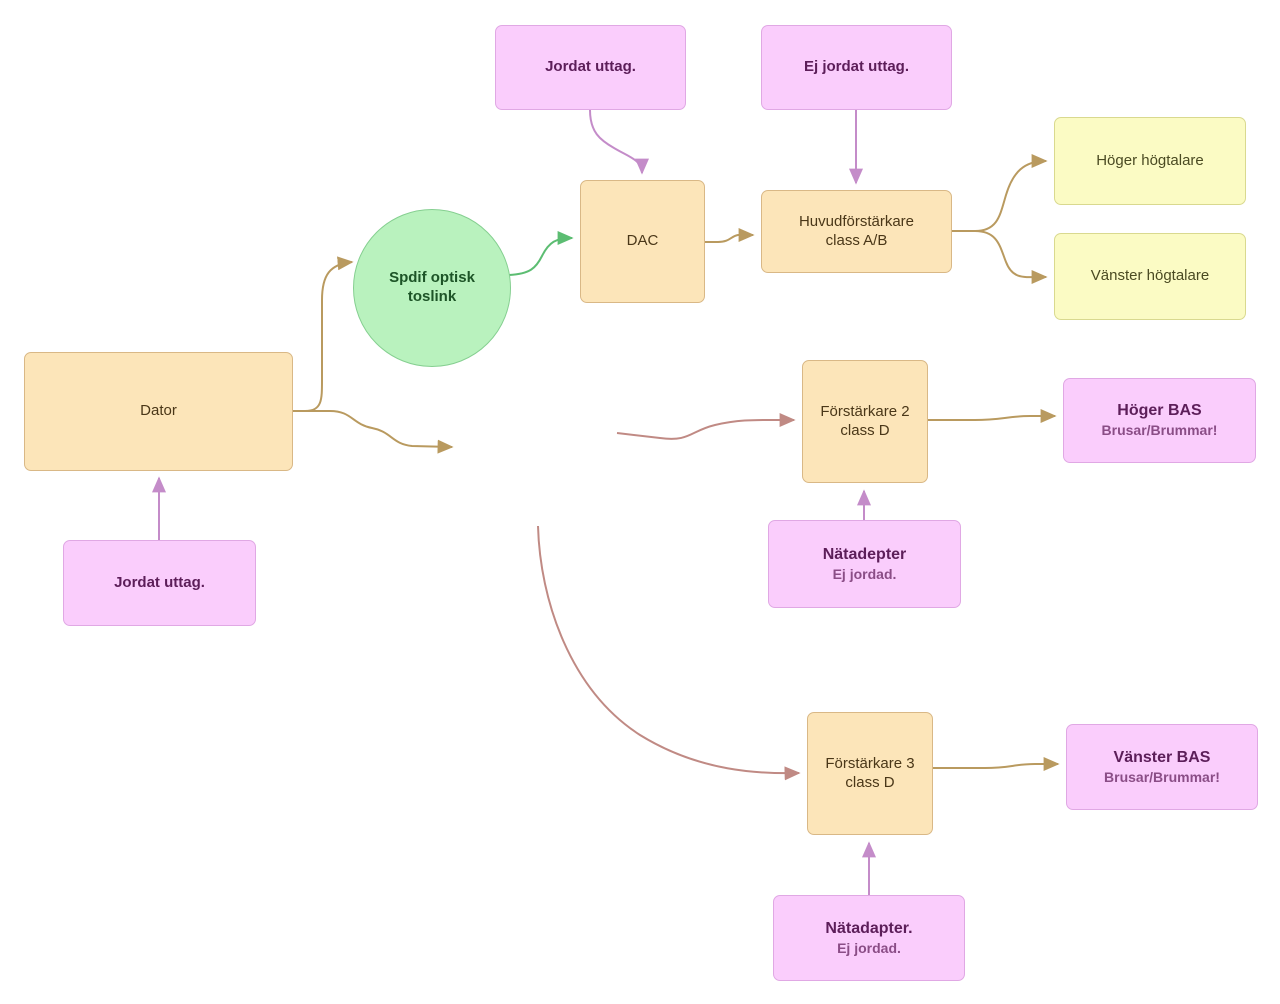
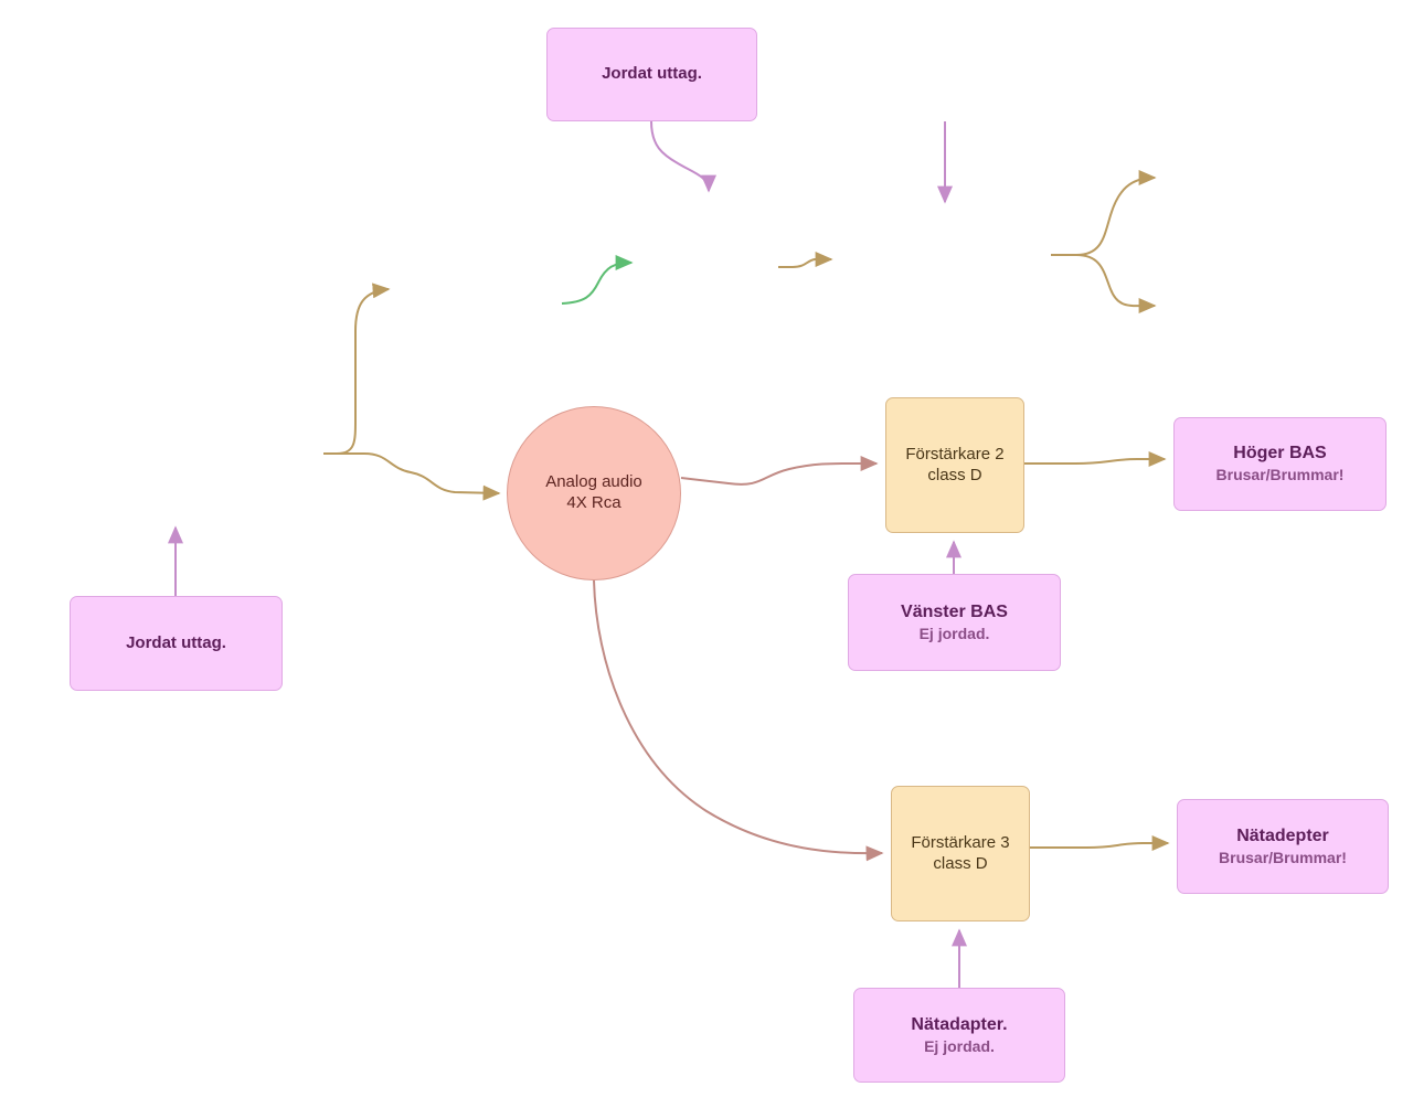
  Jordat uttag.
- Ej jordat uttag.
- Höger högtalare
- DAC
- Huvudförstärkare
- class A/B
- Spdif optisk
- toslink
- Vänster högtalare
- Dator
  Förstärkare 2
  class D
  Höger BAS
  Brusar/Brummar!
+ Analog audio
+ 4X Rca
  Jordat uttag.
- Nätadepter
+ Vänster BAS
  Ej jordad.
  Förstärkare 3
  class D
- Vänster BAS
+ Nätadepter
  Brusar/Brummar!
  Nätadapter.
  Ej jordad.
